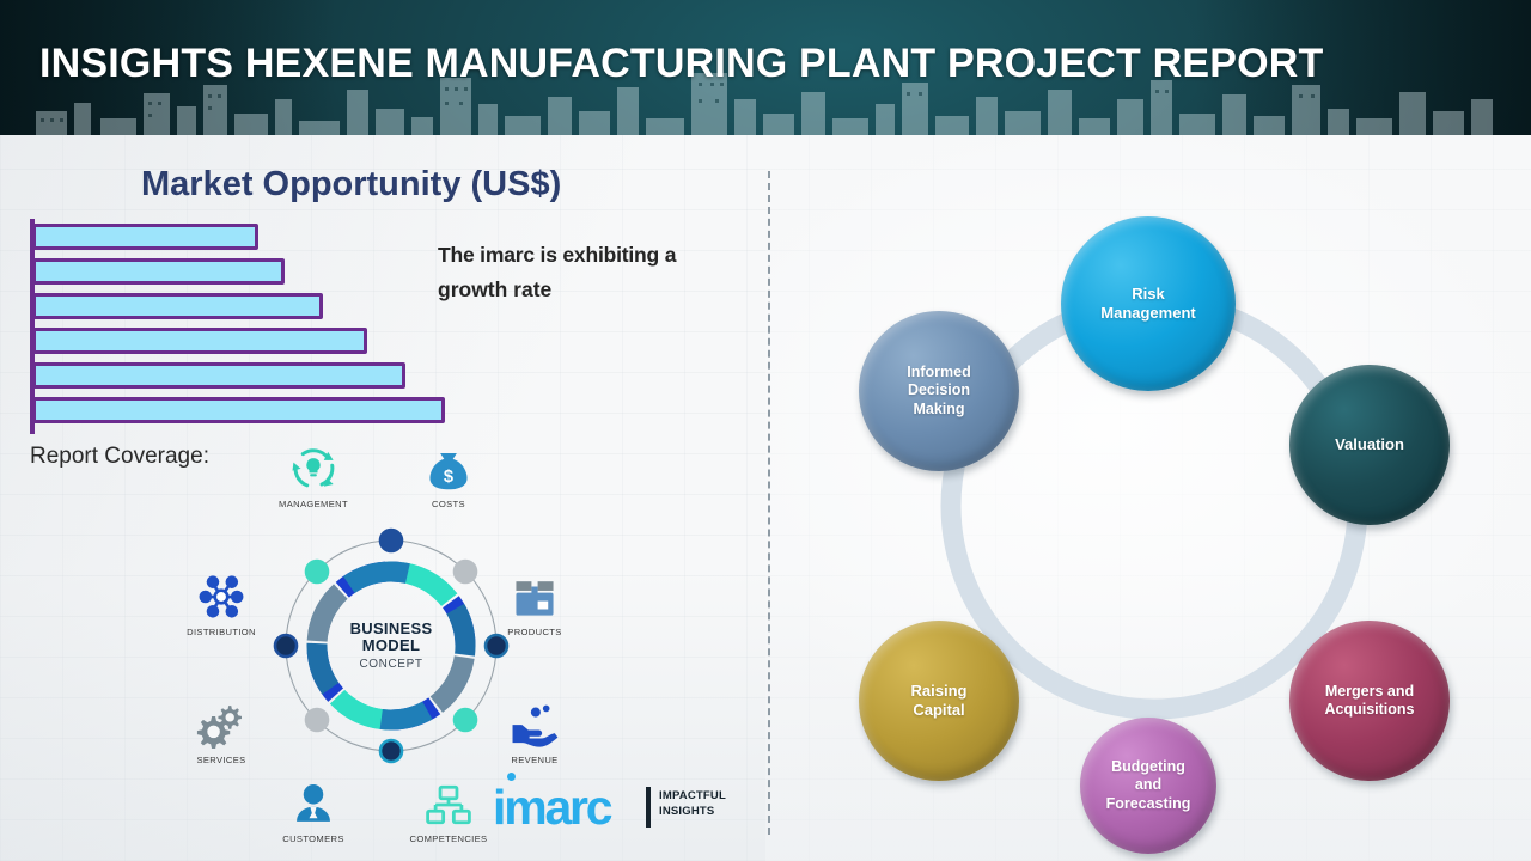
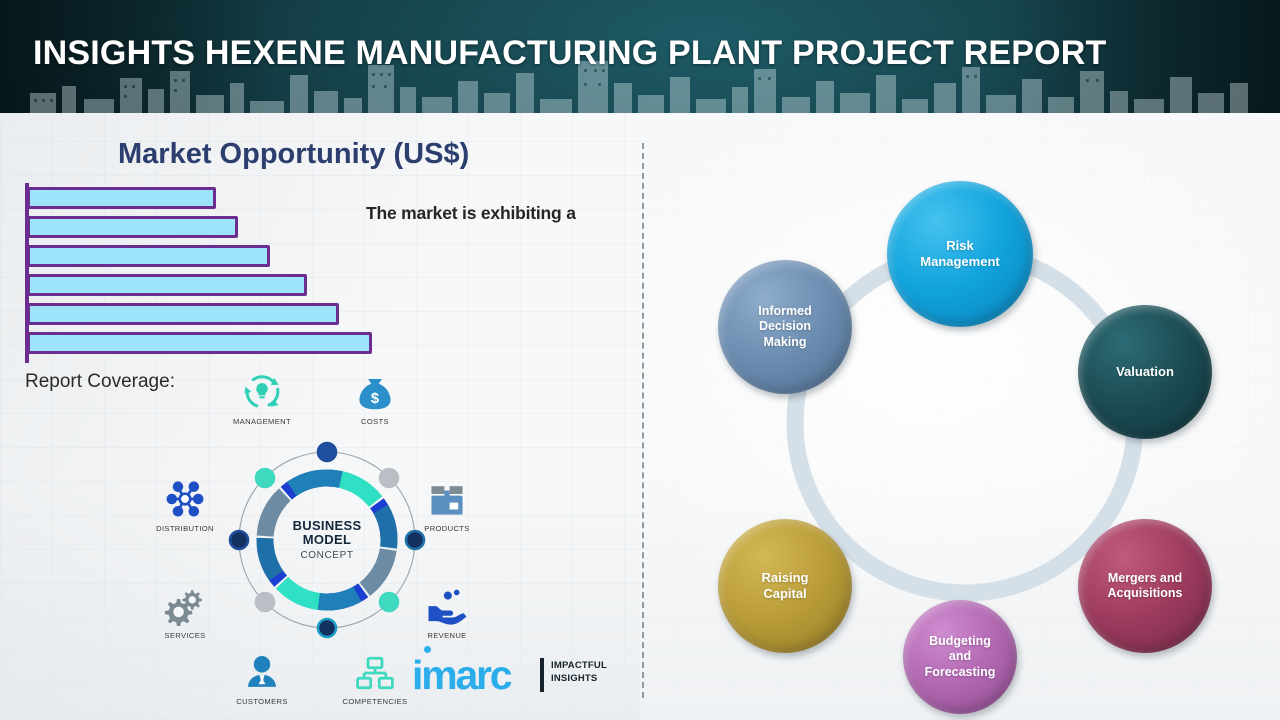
  INSIGHTS HEXENE MANUFACTURING PLANT PROJECT REPORT
  Market Opportunity (US$)
- The imarc is exhibiting a
+ The market is exhibiting a
- growth rate
  Report Coverage:
  BUSINESS
  MODEL
  CONCEPT
  MANAGEMENT
  $
  COSTS
  DISTRIBUTION
  PRODUCTS
  SERVICES
  REVENUE
  CUSTOMERS
  COMPETENCIES
  Risk
  Management
  Valuation
  Mergers and
  Acquisitions
  Budgeting
  and
  Forecasting
  Raising
  Capital
  Informed
  Decision
  Making
  imarc
  IMPACTFUL
  INSIGHTS
